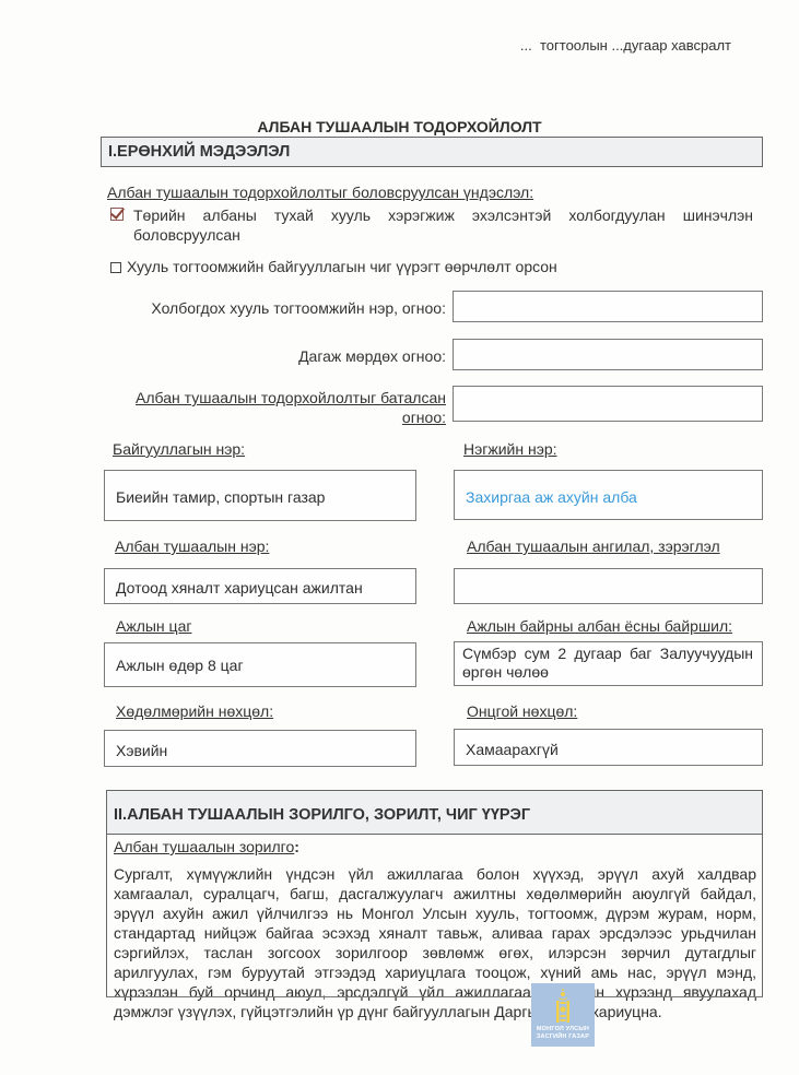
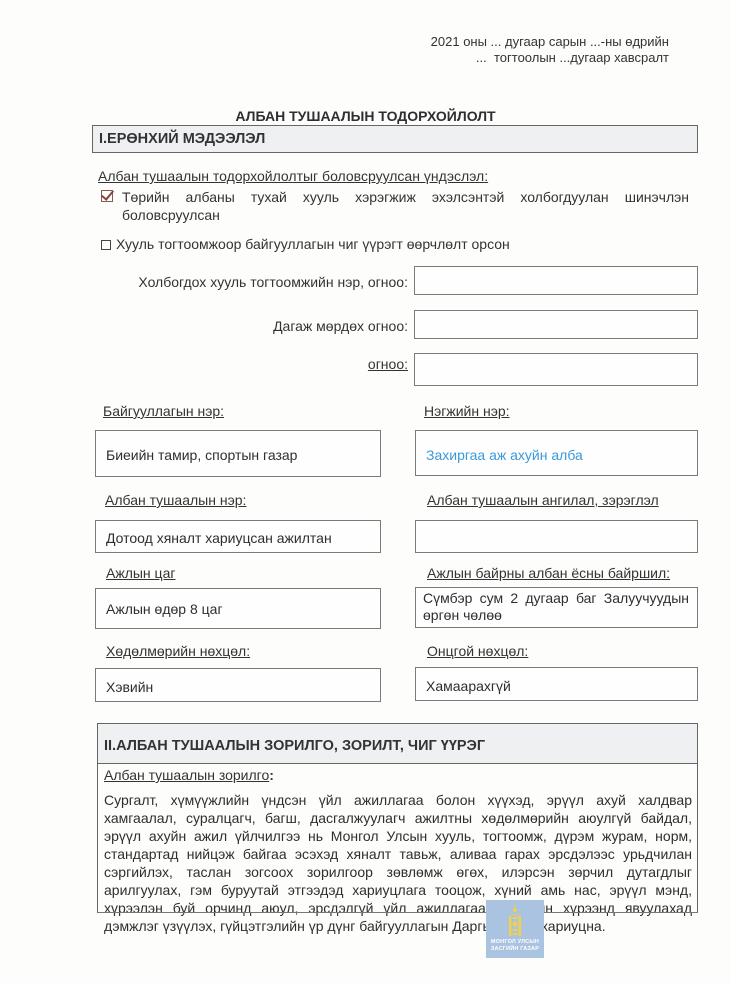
+ 2021 оны ... дугаар сарын ...-ны өдрийн
  ... тогтоолын ...дугаар хавсралт
  АЛБАН ТУШААЛЫН ТОДОРХОЙЛОЛТ
  I.ЕРӨНХИЙ МЭДЭЭЛЭЛ
  Албан тушаалын тодорхойлолтыг боловсруулсан үндэслэл:
  Төрийн албаны тухай хууль хэрэгжиж эхэлсэнтэй холбогдуулан шинэчлэн
  боловсруулсан
- Хууль тогтоомжийн байгууллагын чиг үүрэгт өөрчлөлт орсон
+ Хууль тогтоомжоор байгууллагын чиг үүрэгт өөрчлөлт орсон
  Холбогдох хууль тогтоомжийн нэр, огноо:
  Дагаж мөрдөх огноо:
- Албан тушаалын тодорхойлолтыг баталсан
  огноо:
  Байгууллагын нэр:
  Биеийн тамир, спортын газар
  Нэгжийн нэр:
  Захиргаа аж ахуйн алба
  Албан тушаалын нэр:
  Дотоод хяналт хариуцсан ажилтан
  Албан тушаалын ангилал, зэрэглэл
  Ажлын цаг
  Ажлын өдөр 8 цаг
  Ажлын байрны албан ёсны байршил:
  Сүмбэр сум 2 дугаар баг Залуучуудын өргөн чөлөө
  Хөдөлмөрийн нөхцөл:
  Хэвийн
  Онцгой нөхцөл:
  Хамаарахгүй
  II.АЛБАН ТУШААЛЫН ЗОРИЛГО, ЗОРИЛТ, ЧИГ ҮҮРЭГ
  Албан тушаалын зорилго:
  Сургалт, хүмүүжлийн үндсэн үйл ажиллагаа болон хүүхэд, эрүүл ахуй халдвар хамгаалал, суралцагч, багш, дасгалжуулагч ажилтны хөдөлмөрийн аюулгүй байдал, эрүүл ахуйн ажил үйлчилгээ нь Монгол Улсын хууль, тогтоомж, дүрэм журам, норм, стандартад нийцэж байгаа эсэхэд хяналт тавьж, аливаа гарах эрсдэлээс урьдчилан сэргийлэх, таслан зогсоох зорилгоор зөвлөмж өгөх, илэрсэн зөрчил дутагдлыг арилгуулах, гэм буруутай этгээдэд хариуцлага тооцож, хүний амь нас, эрүүл мэнд, хүрээлэн буй орчинд аюул, эрсдэлгүй үйл ажиллагаан хүрээнд явуулахад дэмжлэг үзүүлэх, гүйцэтгэлийн үр дүнг байгууллагын Дарг хариуцна.
